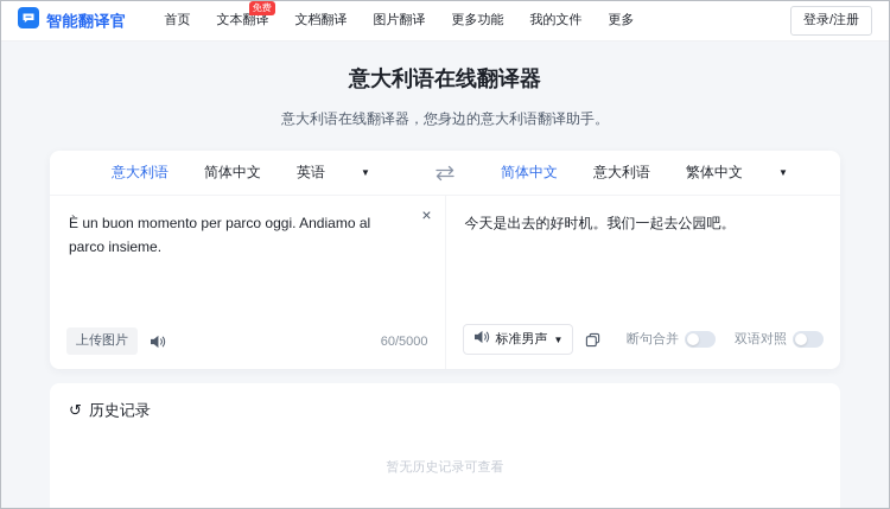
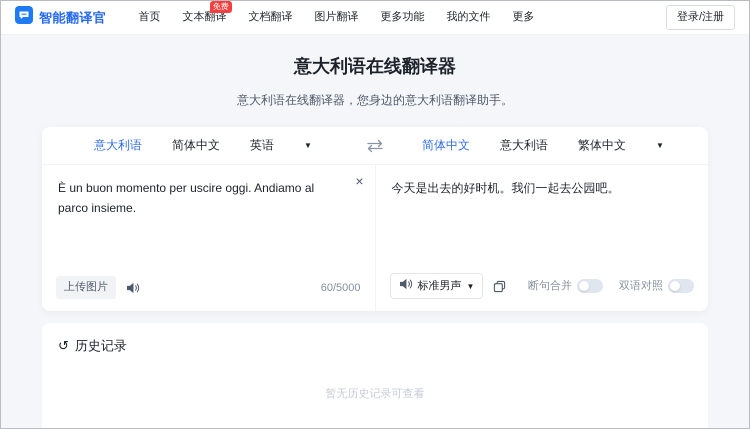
  智能翻译官
  首页
  文本翻译
  免费
  文档翻译
  图片翻译
  更多功能
  我的文件
  更多
  登录/注册
  意大利语在线翻译器
  意大利语在线翻译器，您身边的意大利语翻译助手。
  意大利语
  简体中文
  英语
  ▼
  简体中文
  意大利语
  繁体中文
  ▼
- È un buon momento per parco oggi. Andiamo al parco insieme.
+ È un buon momento per uscire oggi. Andiamo al parco insieme.
  ×
  上传图片
  60/5000
  今天是出去的好时机。我们一起去公园吧。
  标准男声
  ▼
  断句合并
  双语对照
  ↺
  历史记录
  暂无历史记录可查看
